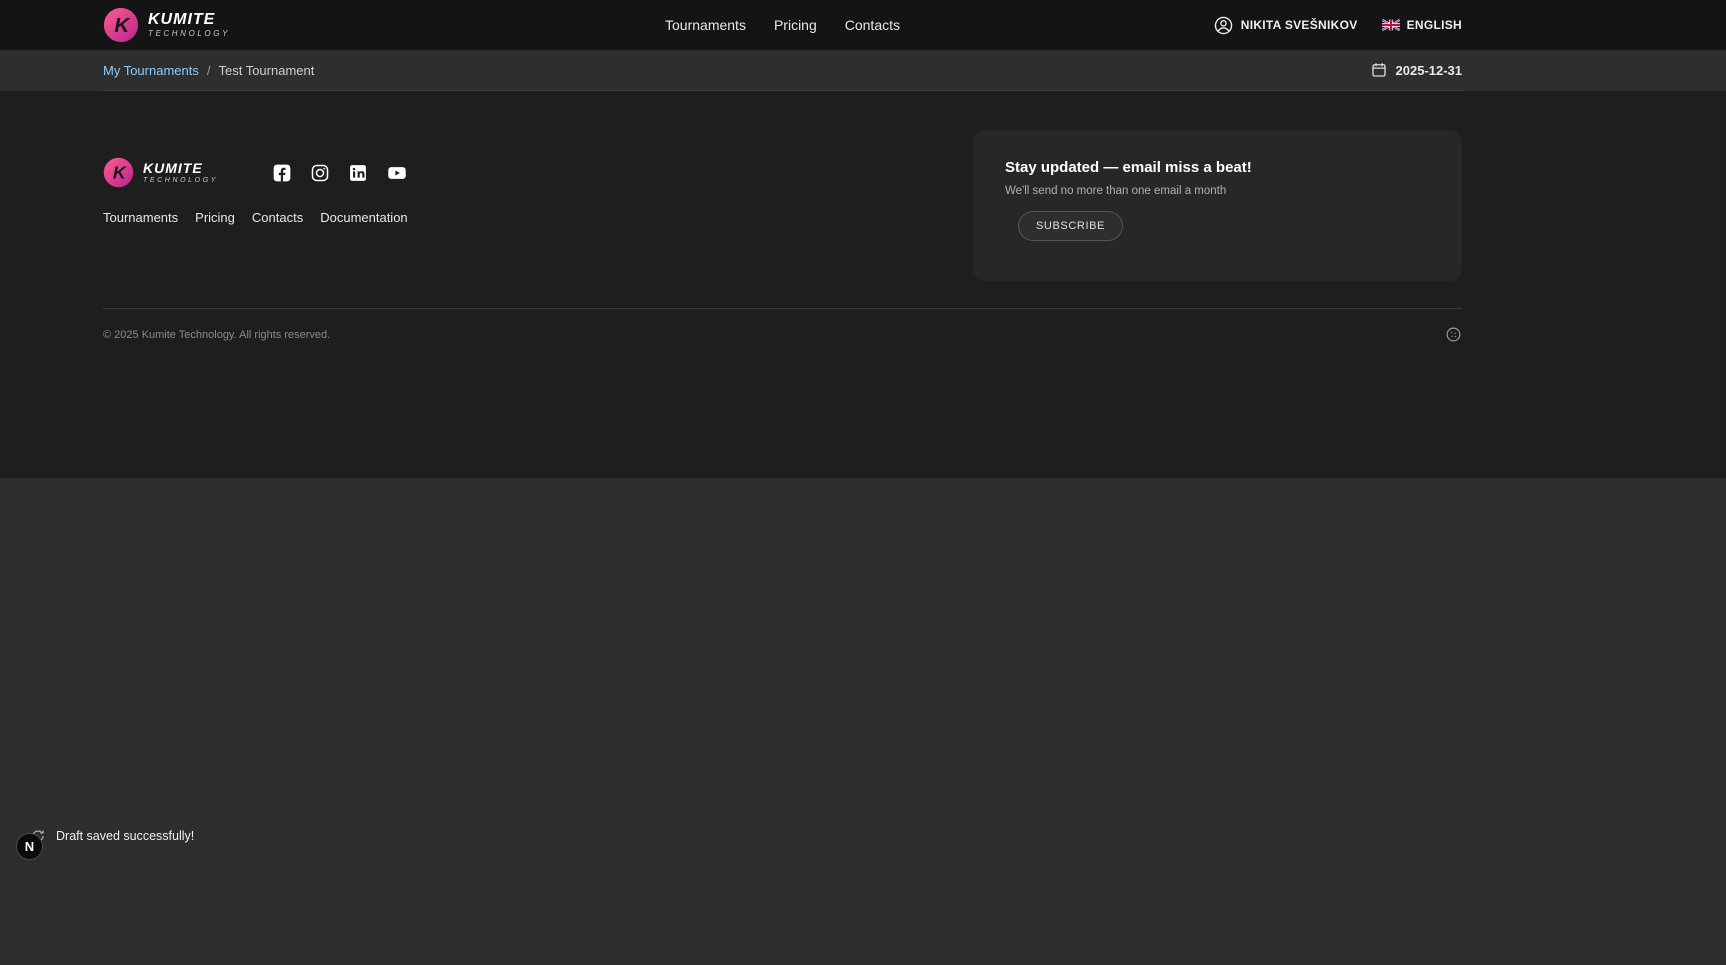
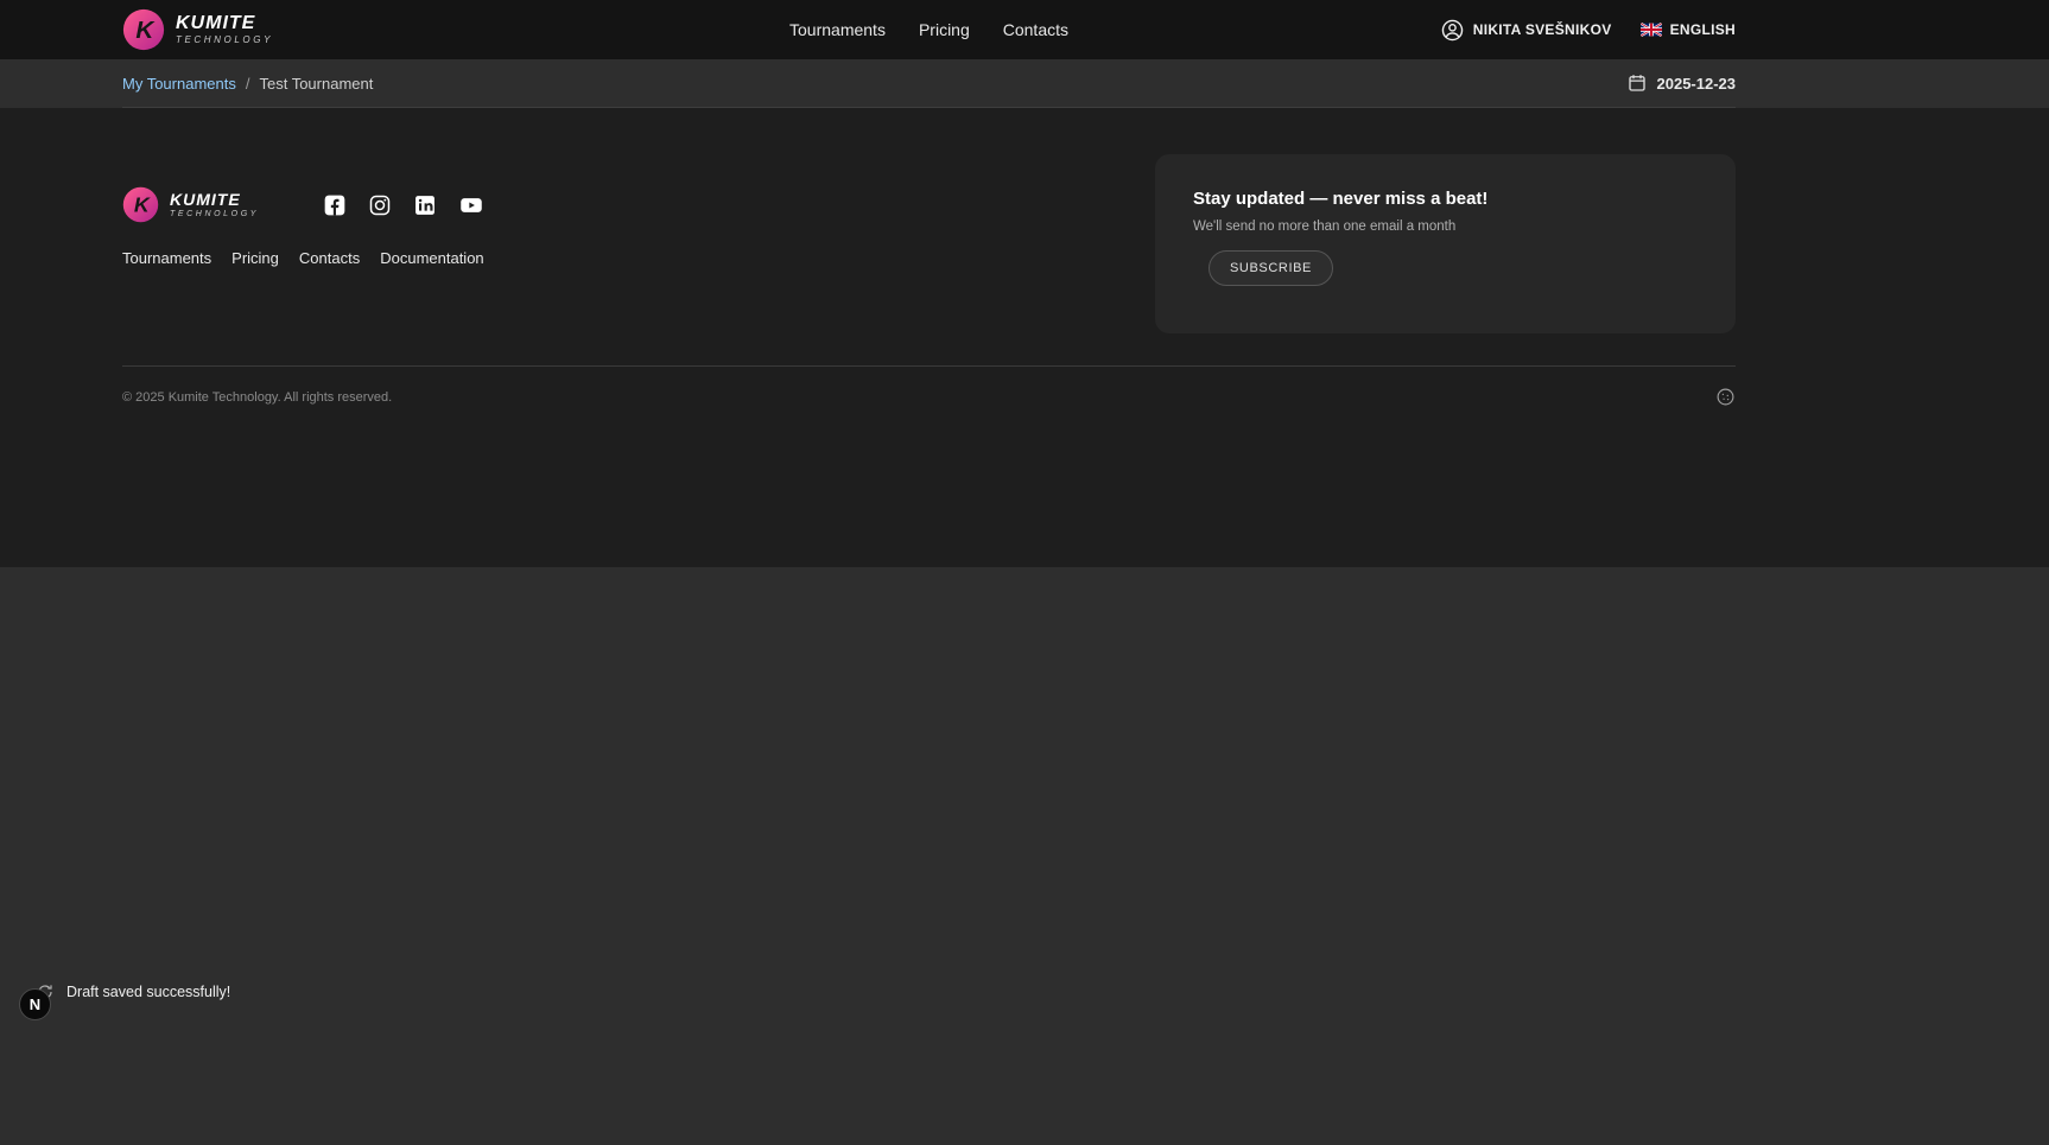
  K
  KUMITE
  TECHNOLOGY
  Tournaments
  Pricing
  Contacts
  NIKITA SVEŠNIKOV
  ENGLISH
  My Tournaments
  /
  Test Tournament
- 2025-12-31
+ 2025-12-23
  K
  KUMITE
  Tournaments
  Pricing
  Contacts
  Documentation
- Stay updated — email miss a beat!
+ Stay updated — never miss a beat!
  We'll send no more than one email a month
  SUBSCRIBE
  © 2025 Kumite Technology. All rights reserved.
  Draft saved successfully!
  N
